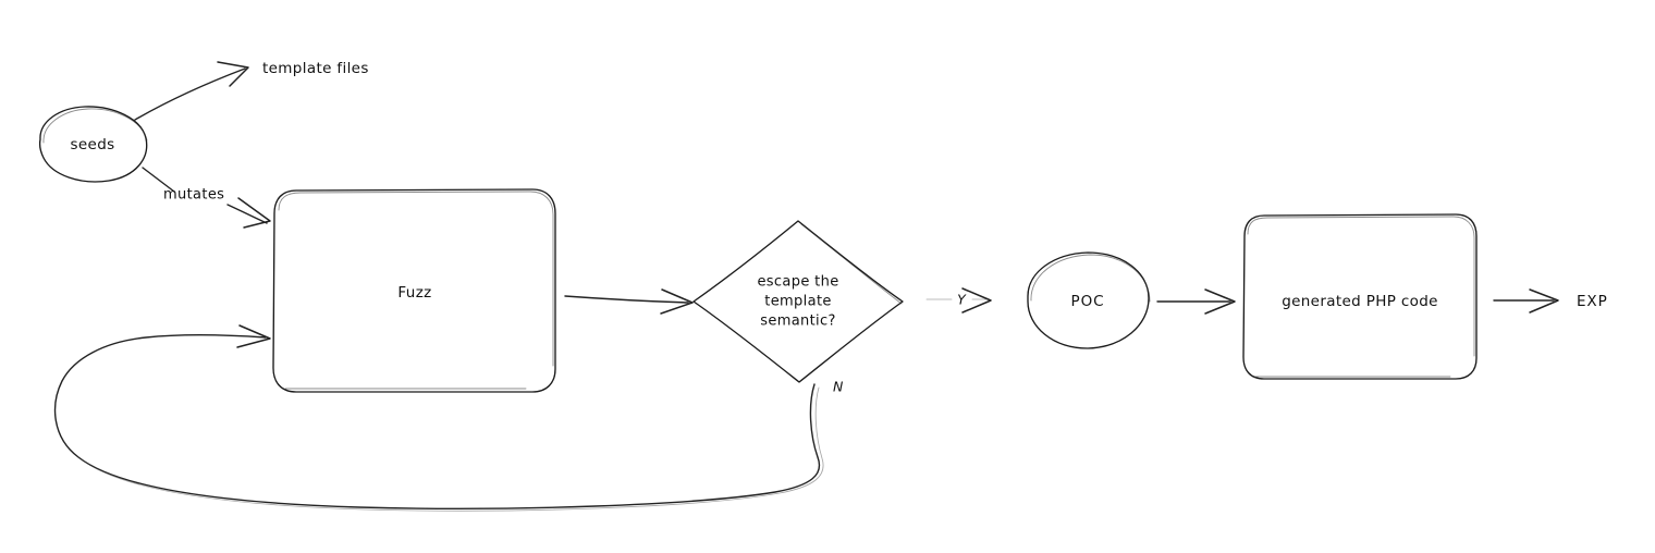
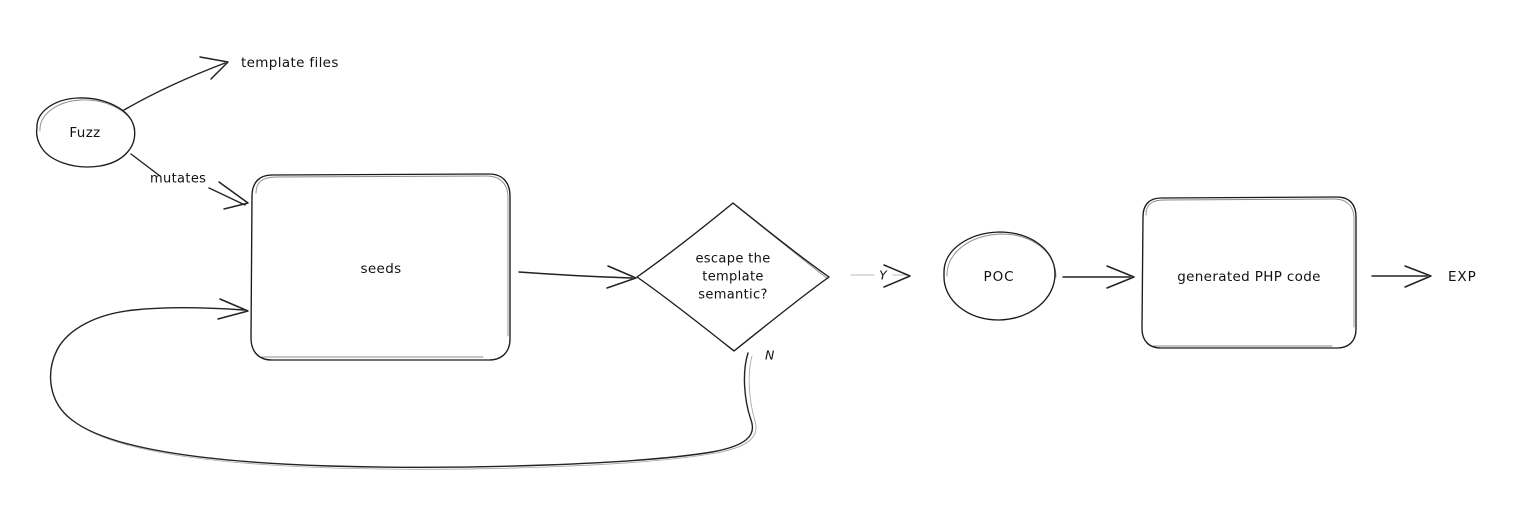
- seeds
+ Fuzz
  template files
  mutates
- Fuzz
+ seeds
  escape the
  template
  semantic?
  Y
  POC
  generated PHP code
  EXP
  N
